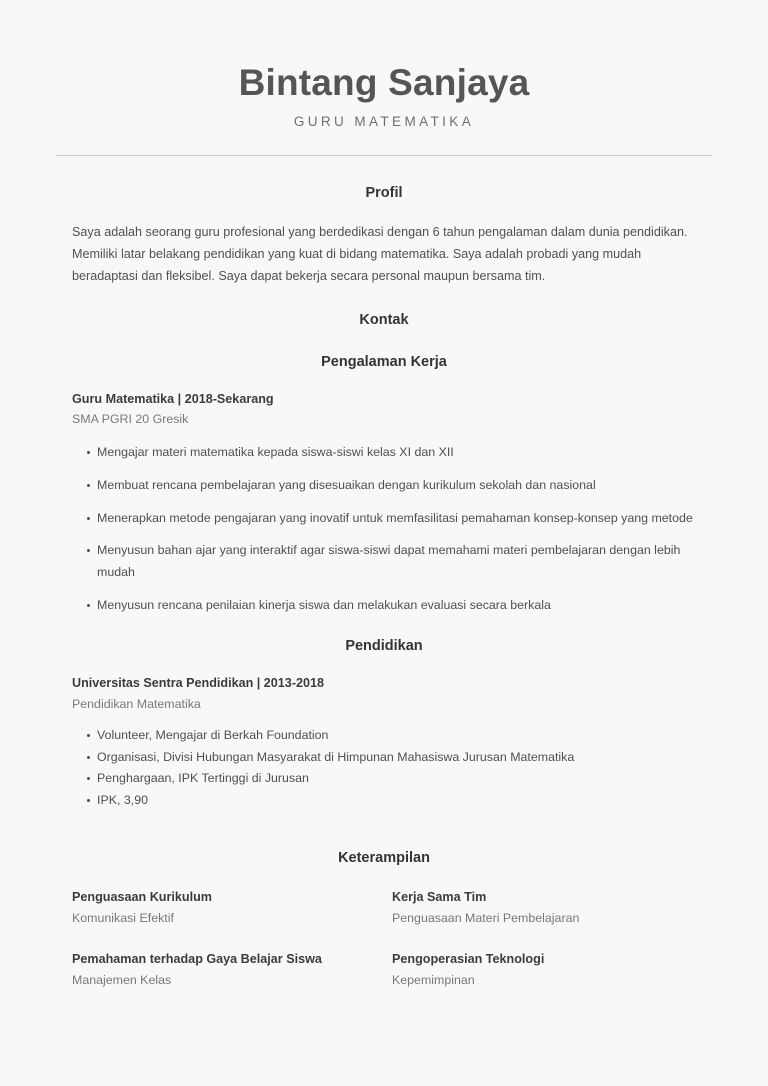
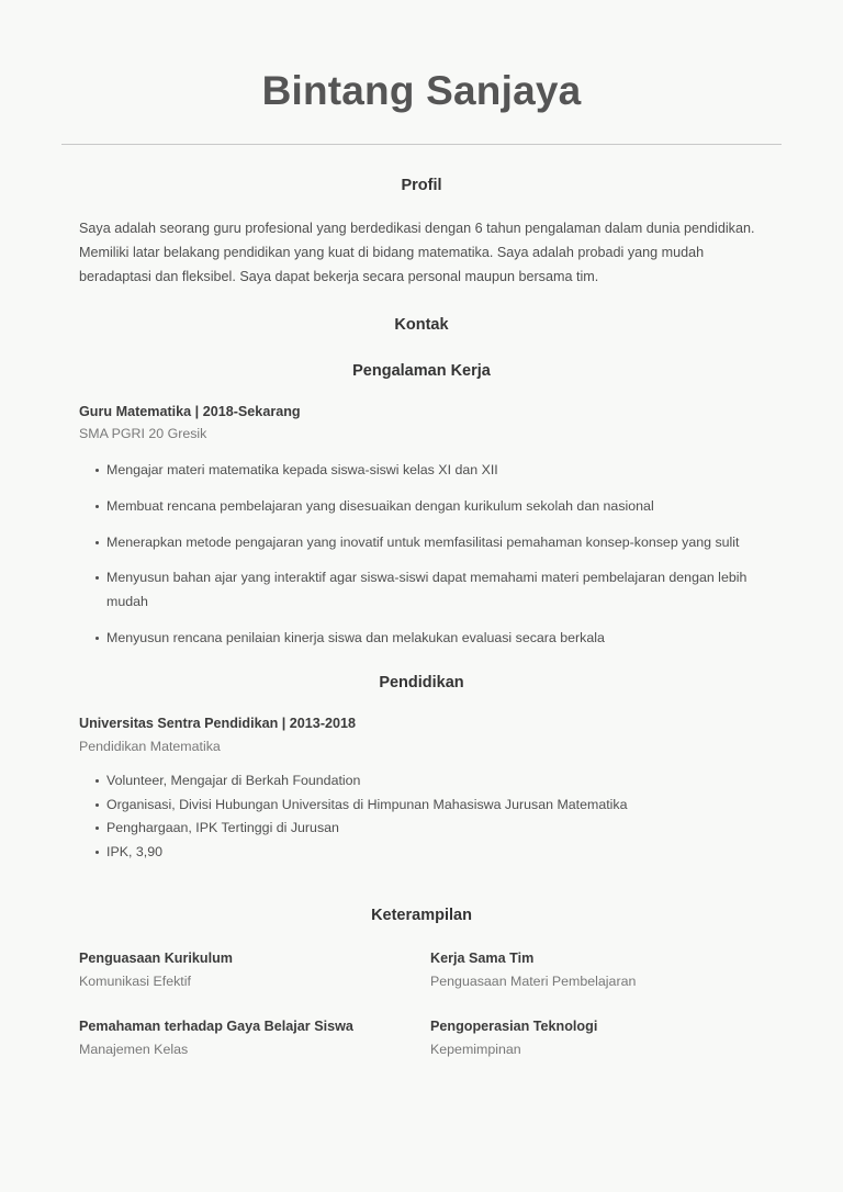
  Bintang Sanjaya
- GURU MATEMATIKA
  Profil
  Saya adalah seorang guru profesional yang berdedikasi dengan 6 tahun pengalaman dalam dunia pendidikan. Memiliki latar belakang pendidikan yang kuat di bidang matematika. Saya adalah probadi yang mudah beradaptasi dan fleksibel. Saya dapat bekerja secara personal maupun bersama tim.
  Kontak
  Pengalaman Kerja
  Guru Matematika | 2018-Sekarang
  SMA PGRI 20 Gresik
  Mengajar materi matematika kepada siswa-siswi kelas XI dan XII
  Membuat rencana pembelajaran yang disesuaikan dengan kurikulum sekolah dan nasional
- Menerapkan metode pengajaran yang inovatif untuk memfasilitasi pemahaman konsep-konsep yang metode
+ Menerapkan metode pengajaran yang inovatif untuk memfasilitasi pemahaman konsep-konsep yang sulit
  Menyusun bahan ajar yang interaktif agar siswa-siswi dapat memahami materi pembelajaran dengan lebih mudah
  Menyusun rencana penilaian kinerja siswa dan melakukan evaluasi secara berkala
  Pendidikan
  Universitas Sentra Pendidikan | 2013-2018
  Pendidikan Matematika
  Volunteer, Mengajar di Berkah Foundation
- Organisasi, Divisi Hubungan Masyarakat di Himpunan Mahasiswa Jurusan Matematika
+ Organisasi, Divisi Hubungan Universitas di Himpunan Mahasiswa Jurusan Matematika
  Penghargaan, IPK Tertinggi di Jurusan
  IPK, 3,90
  Keterampilan
  Penguasaan Kurikulum
  Komunikasi Efektif
  Kerja Sama Tim
  Penguasaan Materi Pembelajaran
  Pemahaman terhadap Gaya Belajar Siswa
  Manajemen Kelas
  Pengoperasian Teknologi
  Kepemimpinan
